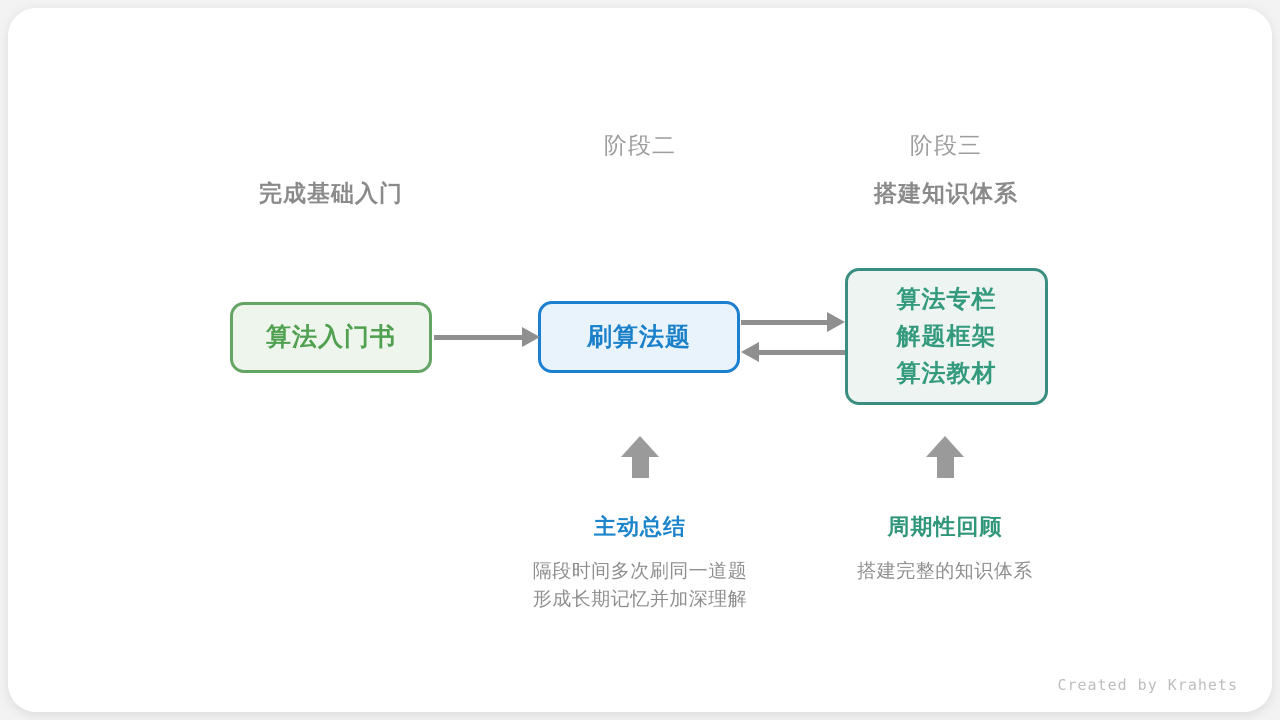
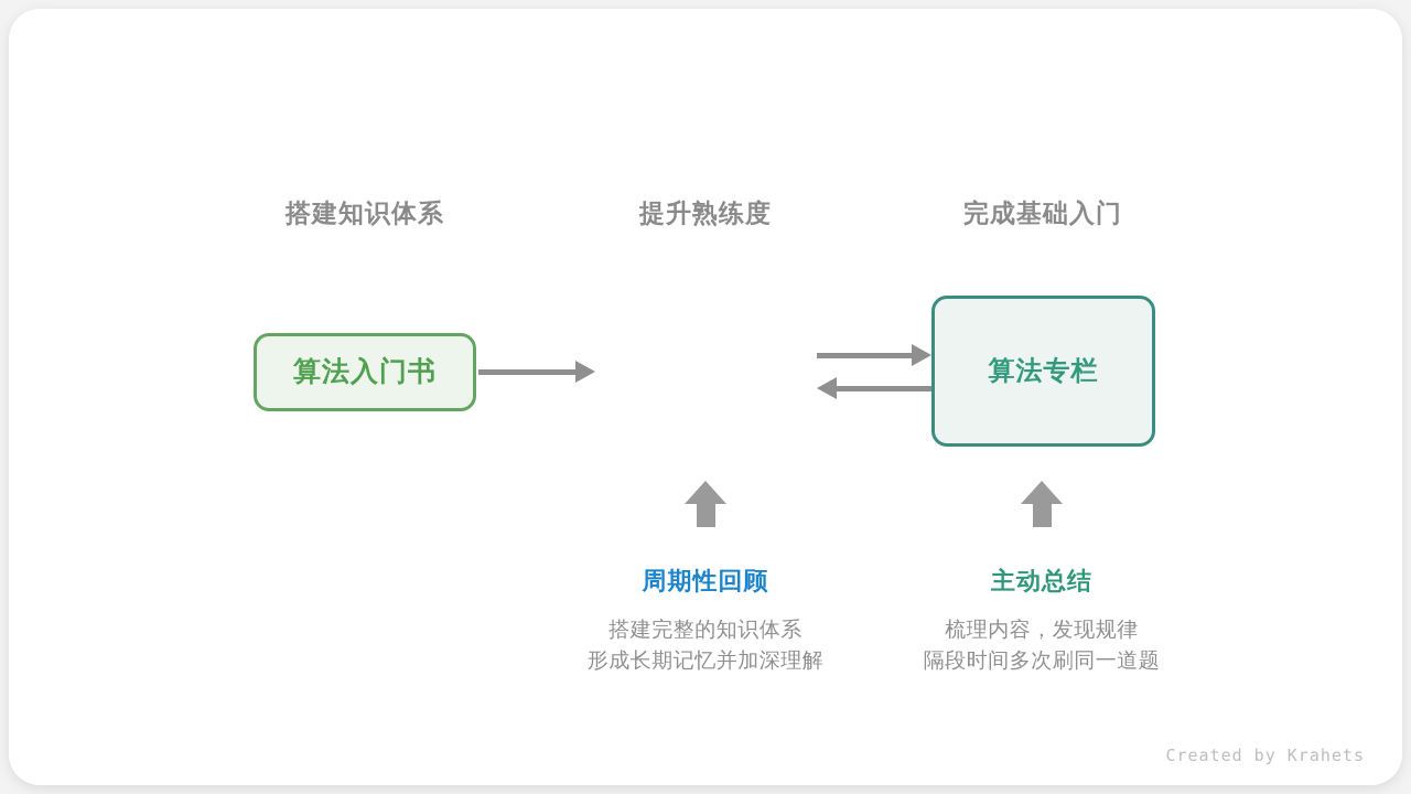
- 阶段二
- 阶段三
- 完成基础入门
+ 搭建知识体系
+ 提升熟练度
- 搭建知识体系
+ 完成基础入门
  算法入门书
- 刷算法题
  算法专栏
- 解题框架
- 算法教材
- 主动总结
+ 周期性回顾
- 隔段时间多次刷同一道题
+ 搭建完整的知识体系
  形成长期记忆并加深理解
- 周期性回顾
+ 主动总结
+ 梳理内容，发现规律
- 搭建完整的知识体系
+ 隔段时间多次刷同一道题
  Created by Krahets
